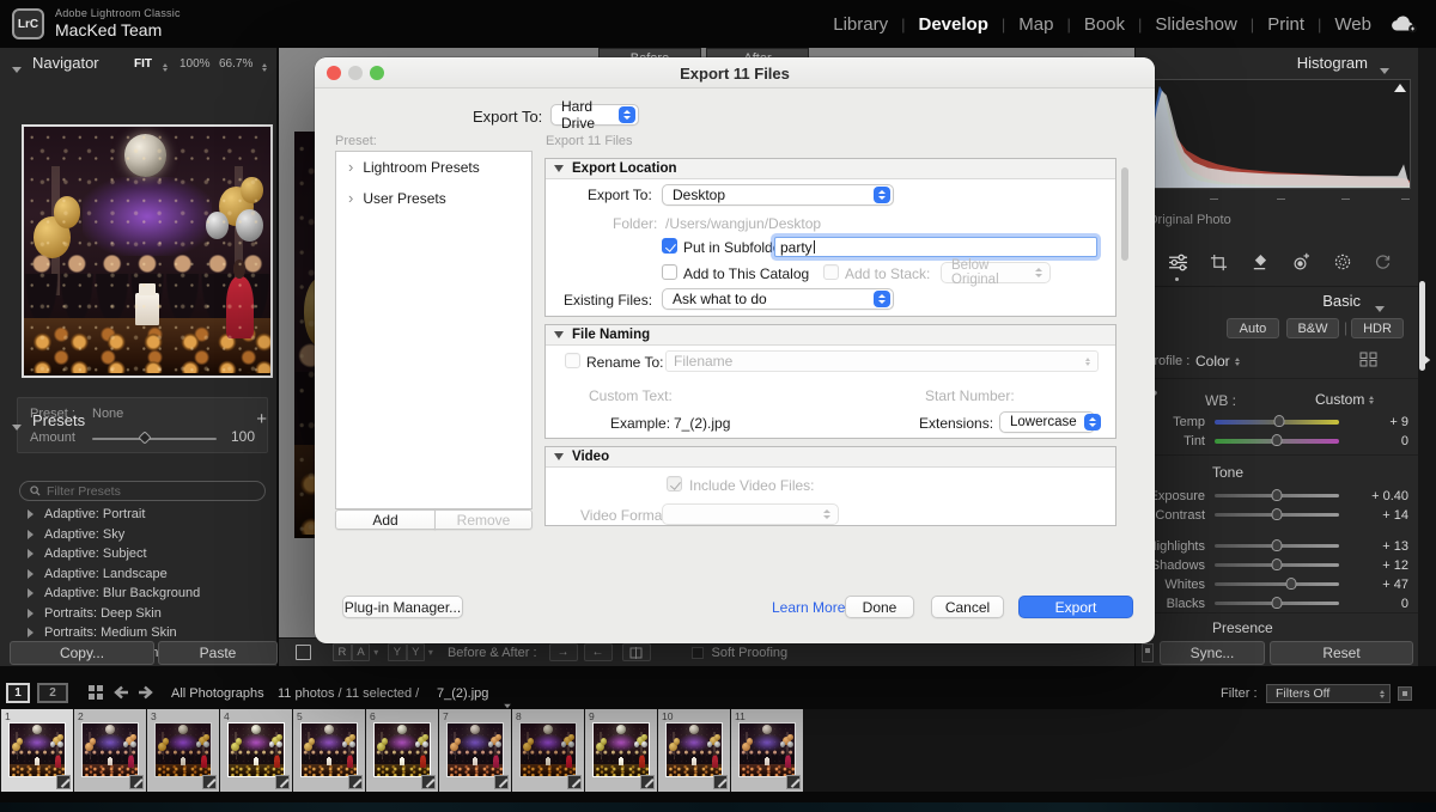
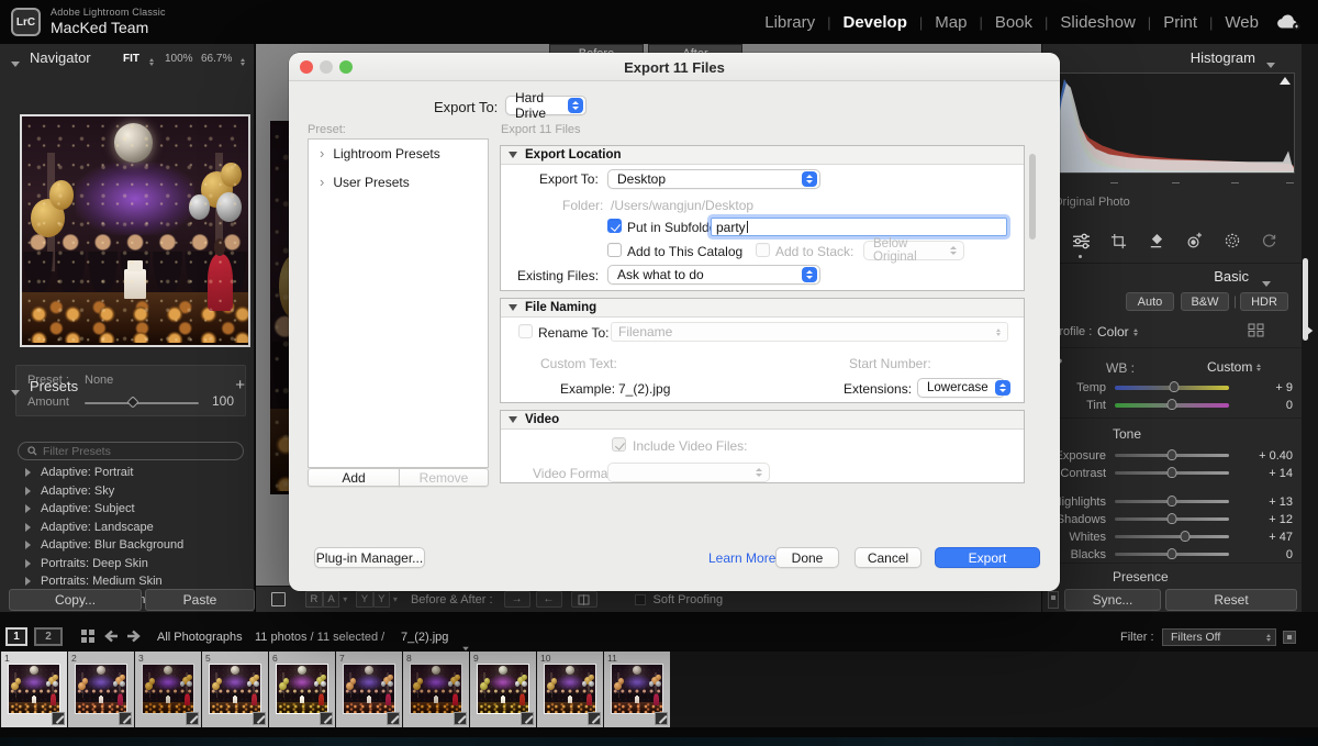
  LrC
  Adobe Lightroom Classic
  MacKed Team
  Library
  |
  Develop
  |
  Map
  |
  Book
  |
  Slideshow
  |
  Print
  |
  Web
  Navigator
  FIT
  100%
  66.7%
  Preset :
  None
  Amount
  100
  Presets
  +
  Filter Presets
  Adaptive: Portrait
  Adaptive: Sky
  Adaptive: Subject
  Adaptive: Landscape
  Adaptive: Blur Background
  Portraits: Deep Skin
  Portraits: Medium Skin
  Copy...
  Paste
  R
  A
  ▾
  Y
  Y
  ▾
  Before & After :
  →
  ←
  Soft Proofing
  Histogram
  riginal Photo
  Basic
  Auto
  B&W
  |
  HDR
  rofile :
  Color
  WB :
  Custom
  Temp
  + 9
  Tint
  0
  Tone
  xposure
  + 0.40
  Contrast
  + 14
  ighlights
  + 13
  Shadows
  + 12
  Whites
  + 47
  Blacks
  0
  Presence
  Sync...
  Reset
  1
  2
  All Photographs
  11 photos / 11 selected /
  7_(2).jpg
  Filter :
  Filters Off
  1
  2
  3
- 4
  5
  6
  7
  8
  9
  10
  11
  Export 11 Files
  Export To:
  Hard Drive
  Preset:
  ›
  Lightroom Presets
  ›
  User Presets
  Add
  Remove
  Export 11 Files
  Export Location
  Export To:
  Desktop
  Folder:
  /Users/wangjun/Desktop
  Put in Subfold
  party
  Add to This Catalog
  Add to Stack:
  Below Original
  Existing Files:
  Ask what to do
  File Naming
  Rename To:
  Filename
  Custom Text:
  Start Number:
  Example:
  7_(2).jpg
  Extensions:
  Lowercase
  Video
  Include Video Files:
  Video Forma
  Plug-in Manager...
  Learn More
  Done
  Cancel
  Export
